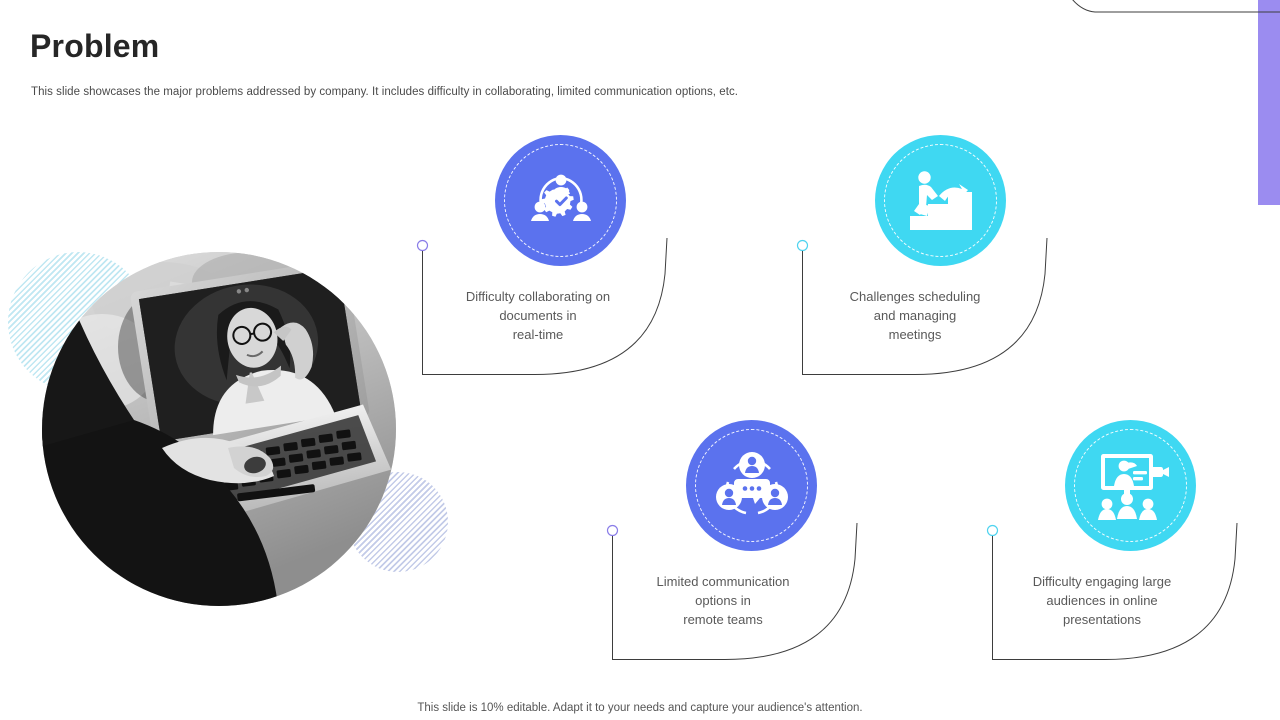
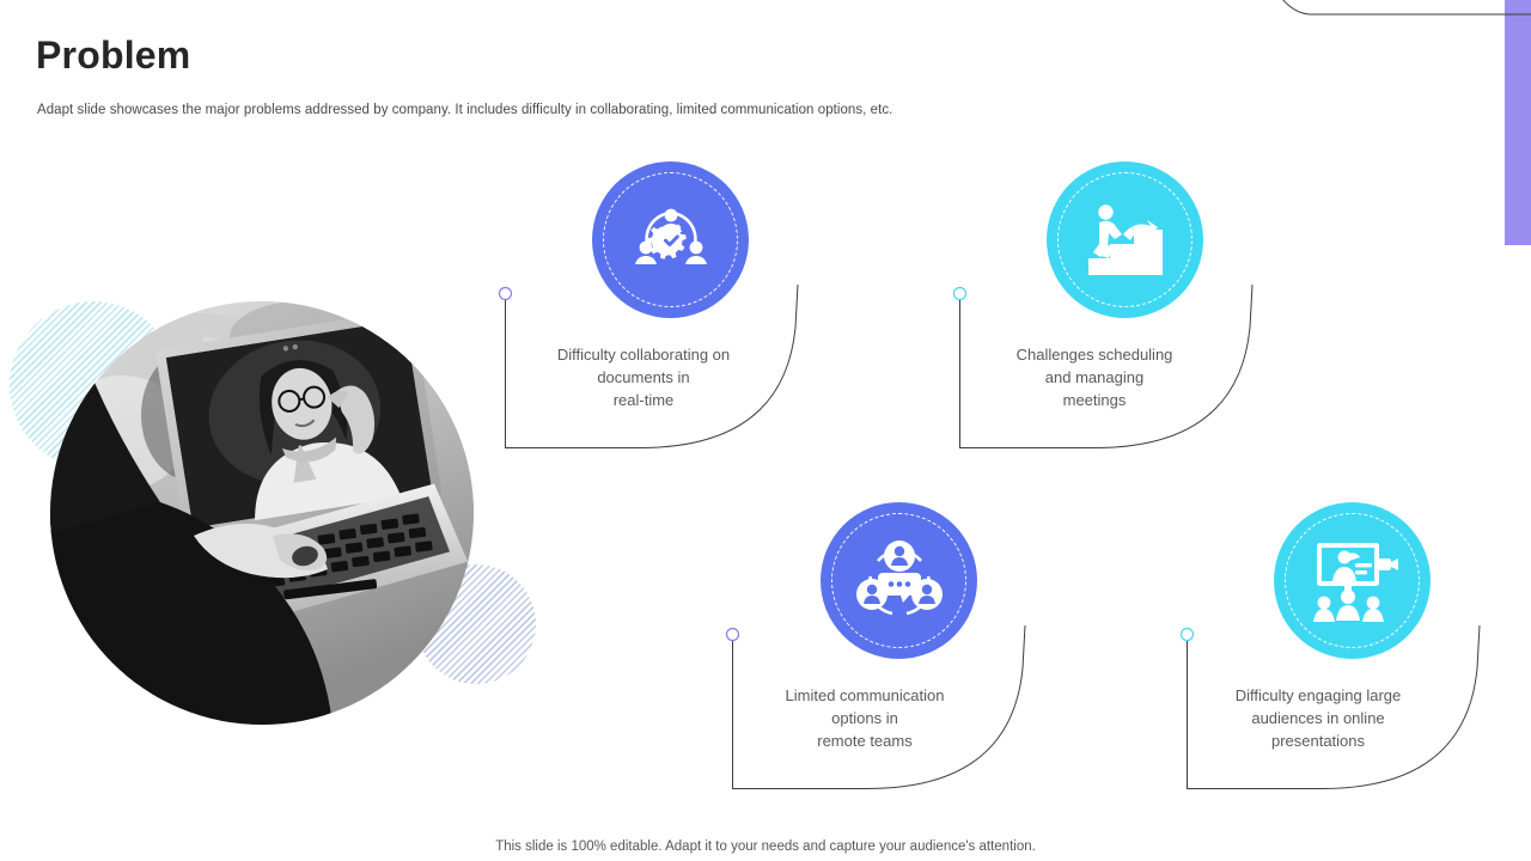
  Problem
- This slide showcases the major problems addressed by company. It includes difficulty in collaborating, limited communication options, etc.
+ Adapt slide showcases the major problems addressed by company. It includes difficulty in collaborating, limited communication options, etc.
  Difficulty collaborating on
  documents in
  real-time
  Challenges scheduling
  and managing
  meetings
  Limited communication
  options in
  remote teams
  Difficulty engaging large
  audiences in online
  presentations
- This slide is 10% editable. Adapt it to your needs and capture your audience's attention.
+ This slide is 100% editable. Adapt it to your needs and capture your audience's attention.
